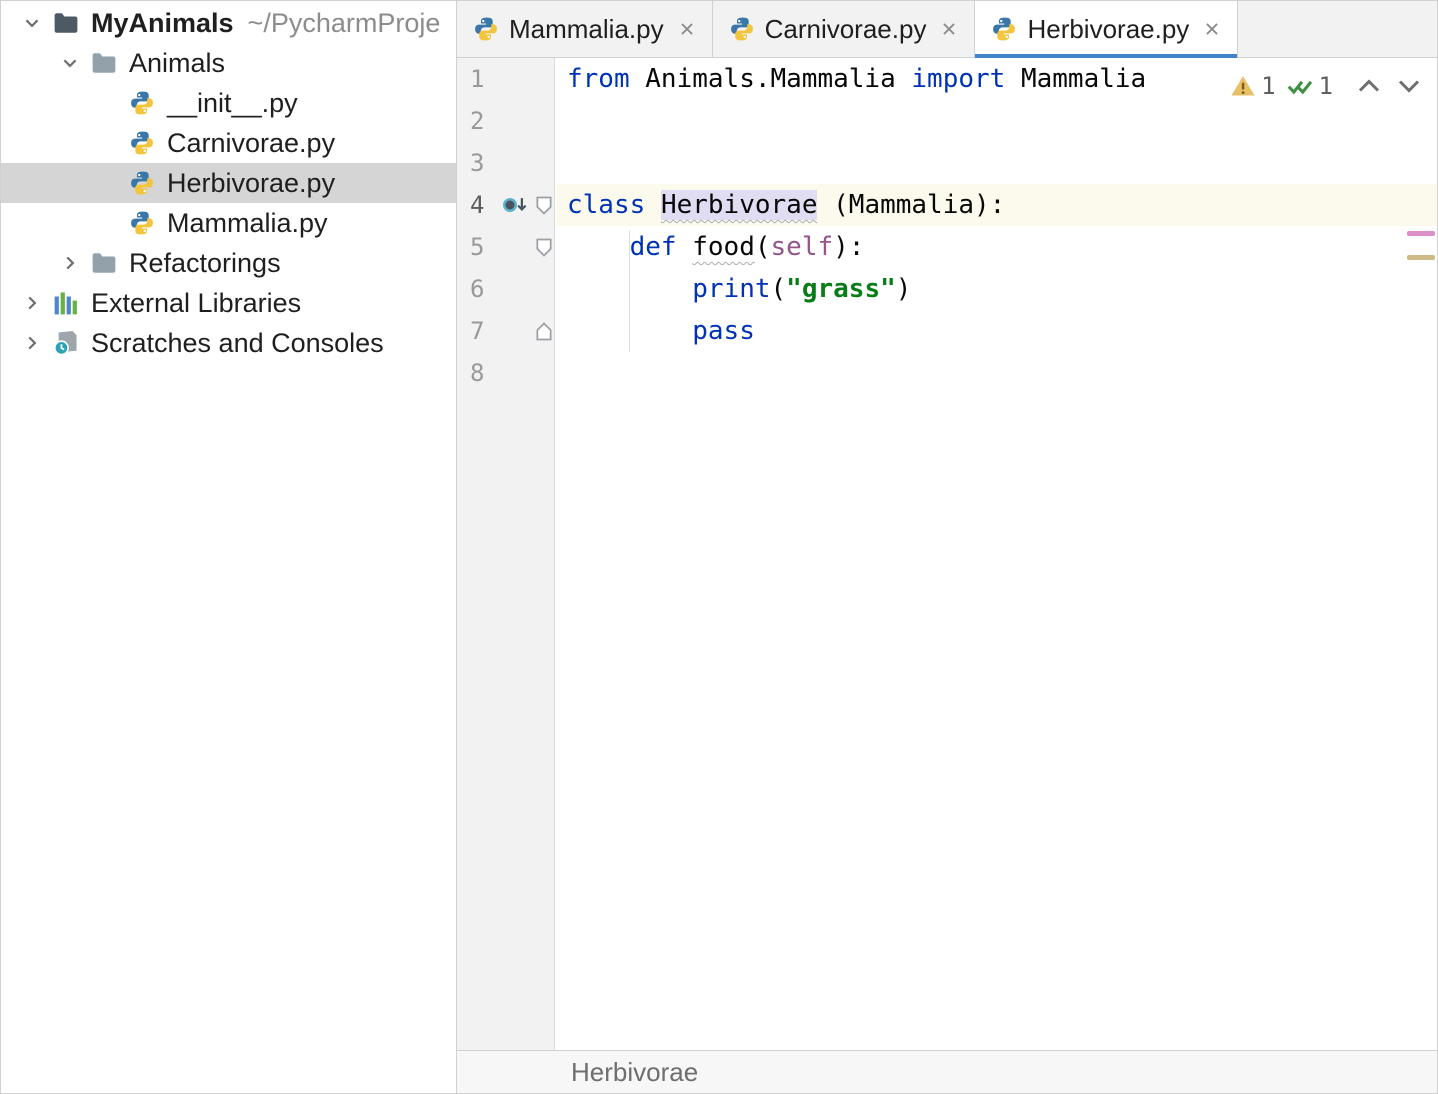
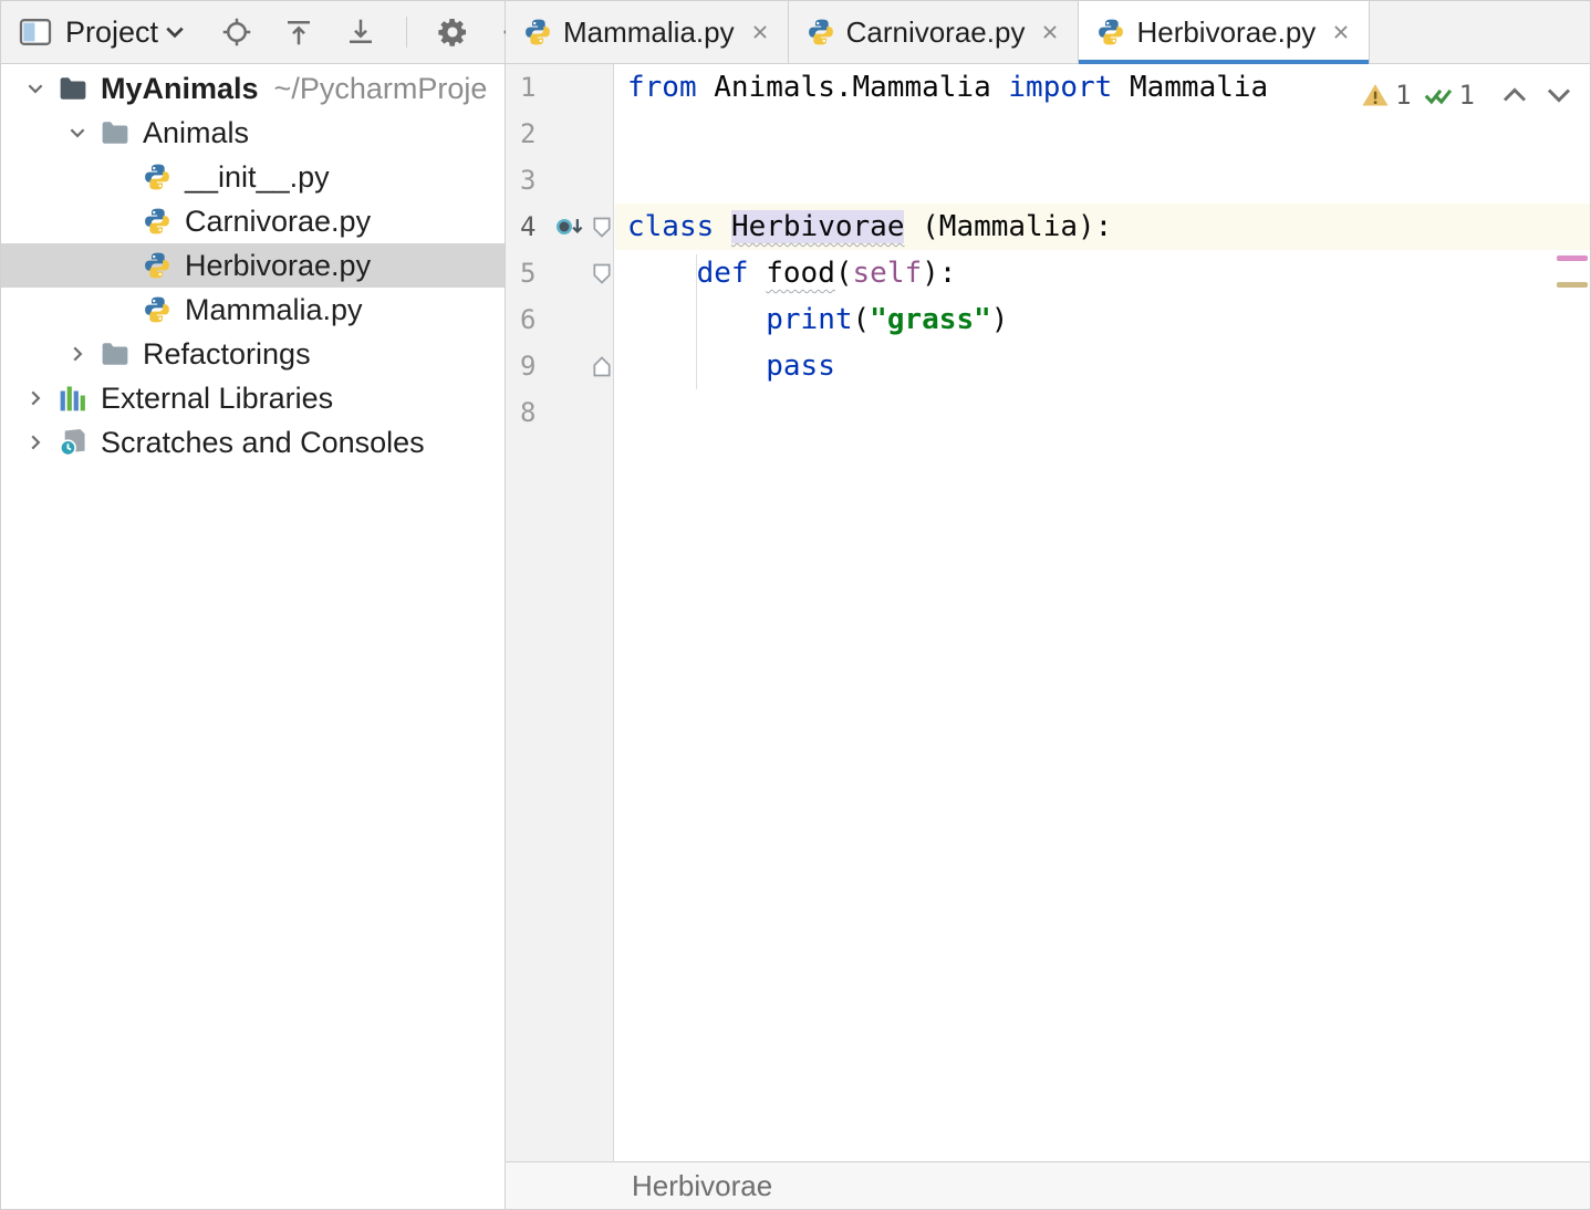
+ Project
  MyAnimals
  ~/PycharmProje
  Animals
  __init__.py
  Carnivorae.py
  Herbivorae.py
  Mammalia.py
  Refactorings
  External Libraries
  Scratches and Consoles
  Mammalia.py
  Carnivorae.py
  Herbivorae.py
  1
  from Animals.Mammalia import Mammalia
  2
  3
  4
  class Herbivorae (Mammalia):
  5
  def food(self):
  6
  print("grass")
- 7
+ 9
  pass
  8
  1
  1
  Herbivorae
